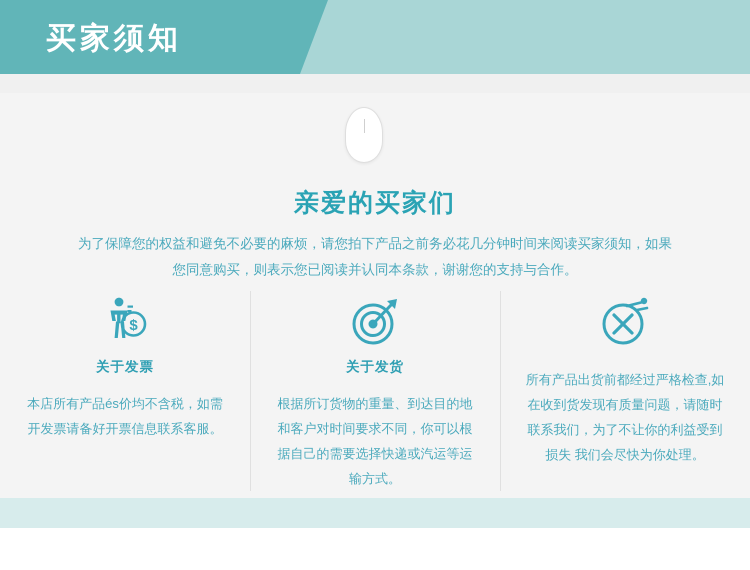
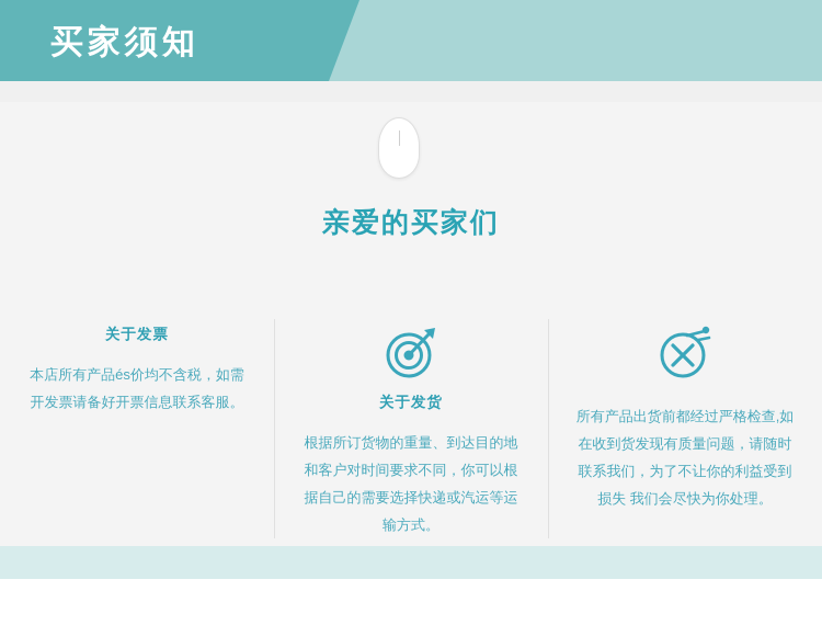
  买家须知
  亲爱的买家们
- 为了保障您的权益和避免不必要的麻烦，请您拍下产品之前务必花几分钟时间来阅读买家须知，如果您同意购买，则表示您已阅读并认同本条款，谢谢您的支持与合作。
- $
  关于发票
  本店所有产品és价均不含税，如需开发票请备好开票信息联系客服。
  关于发货
  根据所订货物的重量、到达目的地和客户对时间要求不同，你可以根据自己的需要选择快递或汽运等运输方式。
  所有产品出货前都经过严格检查,如在收到货发现有质量问题，请随时联系我们，为了不让你的利益受到损失 我们会尽快为你处理。
